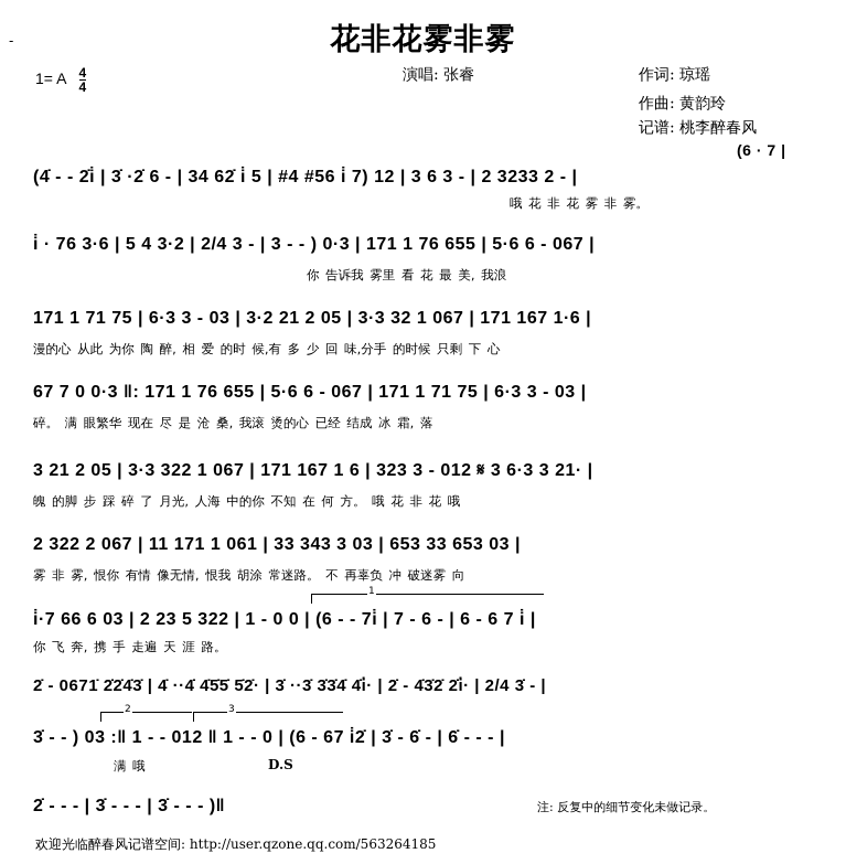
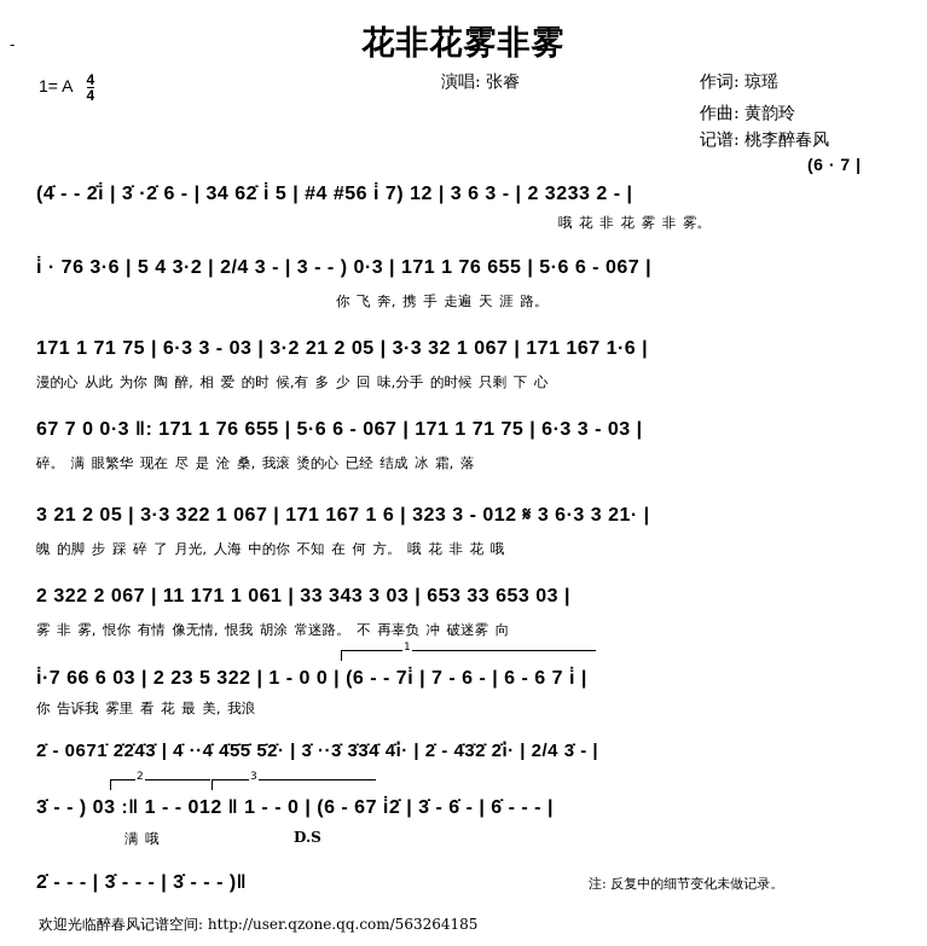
  -
  花非花雾非雾
  1= A
  4
  4
  演唱: 张睿
  作词: 琼瑶
  作曲: 黄韵玲
  记谱: 桃李醉春风
  (6 · 7 |
  (4̇ - - 2̇i̇ | 3̇ ·2̇ 6 - | 34 62̇ i̇ 5 | #4 #56 i̇ 7) 12 | 3 6 3 - | 2 3233 2 - |
  哦 花 非 花 雾 非 雾。
  i̇ · 76 3·6 | 5 4 3·2 | 2/4 3 - | 3 - - ) 0·3 | 171 1 76 655 | 5·6 6 - 067 |
- 你 告诉我 雾里 看 花 最 美, 我浪
+ 你 飞 奔, 携 手 走遍 天 涯 路。
  171 1 71 75 | 6·3 3 - 03 | 3·2 21 2 05 | 3·3 32 1 067 | 171 167 1·6 |
  漫的心 从此 为你 陶 醉, 相 爱 的时 候,有 多 少 回 味,分手 的时候 只剩 下 心
  67 7 0 0·3 ‖: 171 1 76 655 | 5·6 6 - 067 | 171 1 71 75 | 6·3 3 - 03 |
  碎。 满 眼繁华 现在 尽 是 沧 桑, 我滚 烫的心 已经 结成 冰 霜, 落
  3 21 2 05 | 3·3 322 1 067 | 171 167 1 6 | 323 3 - 012 𝄋 3 6·3 3 21· |
  魄 的脚 步 踩 碎 了 月光, 人海 中的你 不知 在 何 方。 哦 花 非 花 哦
  2 322 2 067 | 11 171 1 061 | 33 343 3 03 | 653 33 653 03 |
  雾 非 雾, 恨你 有情 像无情, 恨我 胡涂 常迷路。 不 再辜负 冲 破迷雾 向
  1
  i̇·7 66 6 03 | 2 23 5 322 | 1 - 0 0 | (6 - - 7i̇ | 7 - 6 - | 6 - 6 7 i̇ |
- 你 飞 奔, 携 手 走遍 天 涯 路。
+ 你 告诉我 雾里 看 花 最 美, 我浪
  2̇ - 0671̇ 2̇2̇4̇3̇ | 4̇ ··4̇ 4̇5̇5̇ 5̇2̇· | 3̇ ··3̇ 3̇3̇4̇ 4̇i̇· | 2̇ - 4̇3̇2̇ 2̇i̇· | 2/4 3̇ - |
  2
  3
  3̇ - - ) 03 :‖ 1 - - 012 ‖ 1 - - 0 | (6 - 67 i̇2̇ | 3̇ - 6̇ - | 6̇ - - - |
  满 哦
  D.S
  2̇ - - - | 3̇ - - - | 3̇ - - - )‖
  注: 反复中的细节变化未做记录。
  欢迎光临醉春风记谱空间: http://user.qzone.qq.com/563264185
